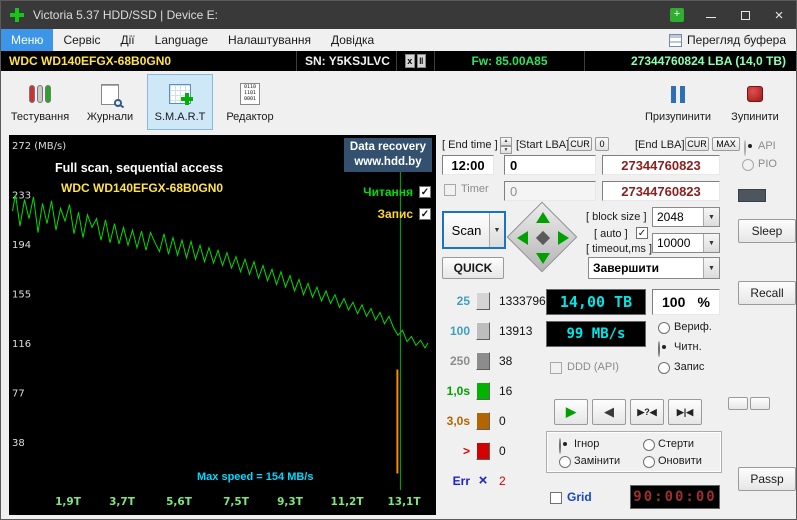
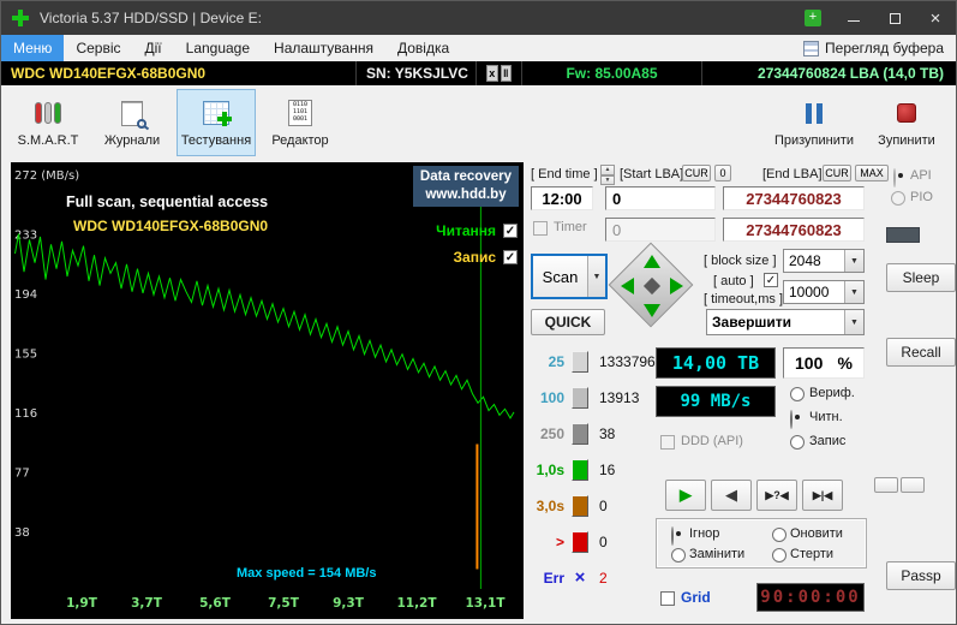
  Victoria 5.37 HDD/SSD | Device E:
  ×
  Меню
  Сервіс
  Дії
  Language
  Налаштування
  Довідка
  Перегляд буфера
  WDC WD140EFGX-68B0GN0
  SN: Y5KSJLVC
  x
  ‖
  Fw: 85.00A85
  27344760824 LBA (14,0 ТВ)
- Тестування
+ S.M.A.R.T
  Журнали
- S.M.A.R.T
+ Тестування
  Редактор
  Призупинити
  Зупинити
  272 (MB/s)
  194
  155
  116
  77
  38
  1,9Т
  3,7Т
  5,6Т
  7,5Т
  9,3Т
  11,2Т
  13,1Т
  Full scan, sequential access
  WDC WD140EFGX-68B0GN0
  Data recovery
  www.hdd.by
  Читання
  ✓
  Запис
  ✓
  Max speed = 154 MB/s
  [ End time ]
  [Start LBA
  CUR
  0
  [End LBA]
  CUR
  MAX
  12:00
  0
  27344760823
  Timer
  0
  27344760823
  Scan
  [ block size ]
  2048
  [ auto ]
  ✓
  [ timeout,ms ]
  10000
  QUICK
  Завершити
  25
  1333796
  100
  13913
  250
  38
  1,0s
  16
  3,0s
  0
  >
  0
  Err
  ×
  2
  14,00 ТВ
  100
  %
  99 MB/s
  Вериф.
  Читн.
  Запис
  DDD (API)
  ▶
  ◀
  ▶?◀
  ▶|◀
  Ігнор
- Стерти
+ Оновити
  Замінити
- Оновити
+ Стерти
  Grid
  90:00:00
  API
  PIO
  Sleep
  Recall
  Passp
